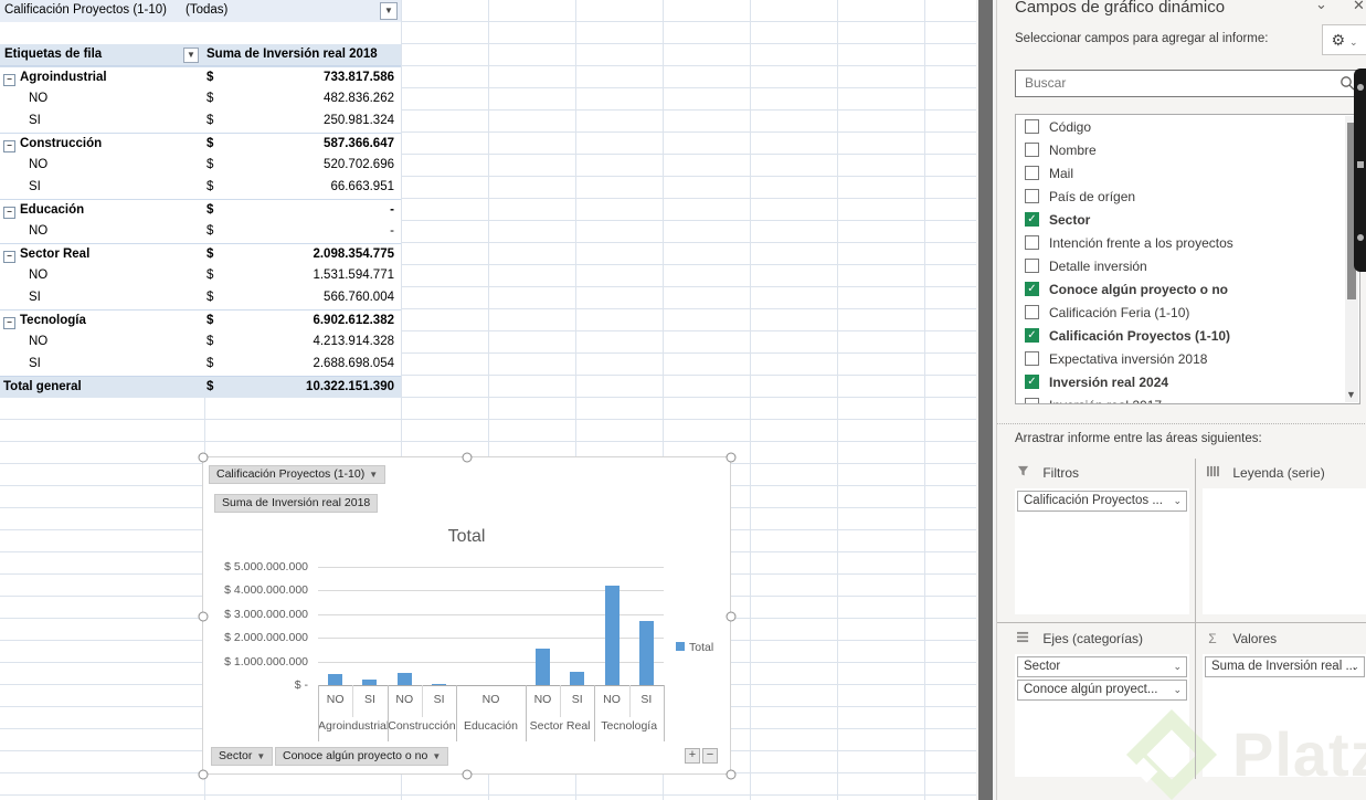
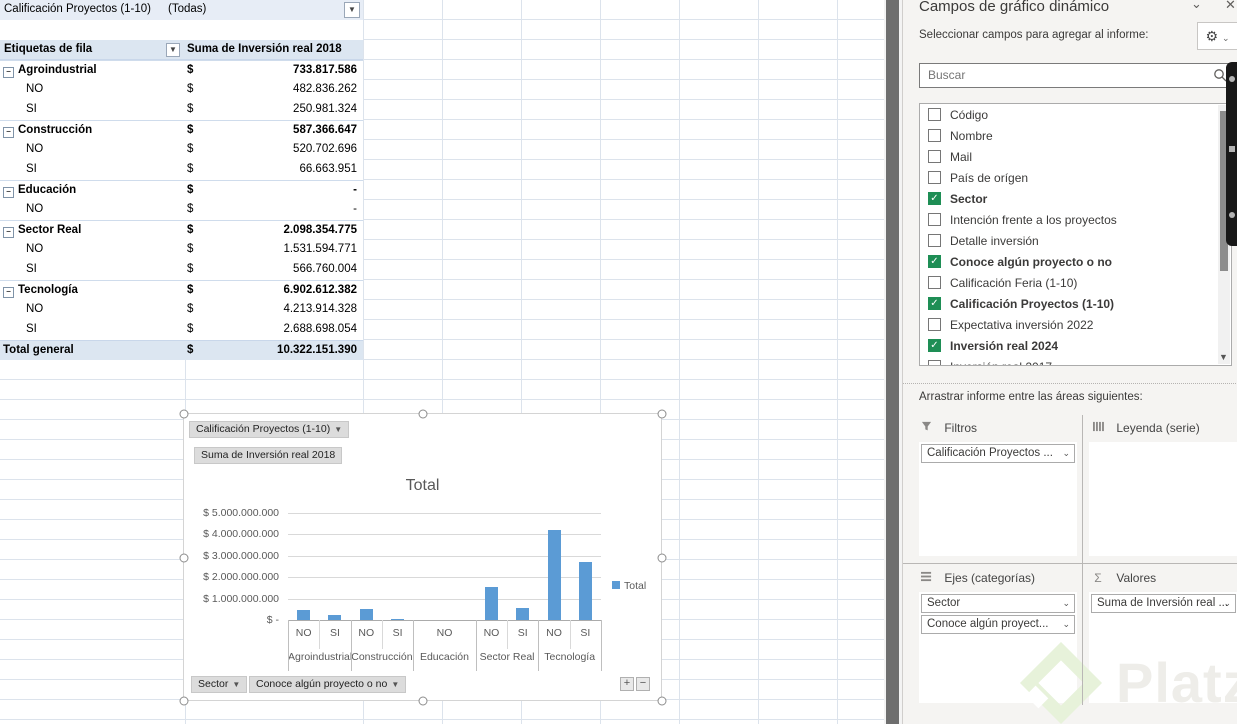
  Calificación Proyectos (1-10)
  (Todas)
  ▼
  Etiquetas de fila
  ▼
  Suma de Inversión real 2018
  − Agroindustrial
  $
  733.817.586
  NO
  $
  482.836.262
  SI
  $
  250.981.324
  − Construcción
  $
  587.366.647
  NO
  $
  520.702.696
  SI
  $
  66.663.951
  − Educación
  $
  -
  NO
  $
  -
  − Sector Real
  $
  2.098.354.775
  NO
  $
  1.531.594.771
  SI
  $
  566.760.004
  − Tecnología
  $
  6.902.612.382
  NO
  $
  4.213.914.328
  SI
  $
  2.688.698.054
  Total general
  $
  10.322.151.390
  Calificación Proyectos (1-10) ▼
  Suma de Inversión real 2018
  Total
  $ 5.000.000.000
  $ 4.000.000.000
  $ 3.000.000.000
  $ 2.000.000.000
  $ 1.000.000.000
  $ -
  NO
  SI
  Agroindustria
  NO
  SI
  Construcción
  NO
  Educación
  NO
  SI
  Sector Real
  NO
  SI
  Tecnología
  Total
  Sector ▼
  Conoce algún proyecto o no ▼
  +
  −
  Campos de gráfico dinámico
  ⌄
  ✕
  Seleccionar campos para agregar al informe:
  ⚙ ⌄
  Buscar
  Código
  Nombre
  Mail
  País de orígen
  ✓
  Sector
  Intención frente a los proyectos
  Detalle inversión
  ✓
  Conoce algún proyecto o no
  Calificación Feria (1-10)
  ✓
  Calificación Proyectos (1-10)
- Expectativa inversión 2018
+ Expectativa inversión 2022
  ✓
  Inversión real 2024
  ▼
  Arrastrar informe entre las áreas siguientes:
  Filtros
  Leyenda (serie)
  Calificación Proyectos ...
  ⌄
  Ejes (categorías)
  Σ Valores
  Sector
  ⌄
  Conoce algún proyect...
  ⌄
  Suma de Inversión real ...
  ⌄
